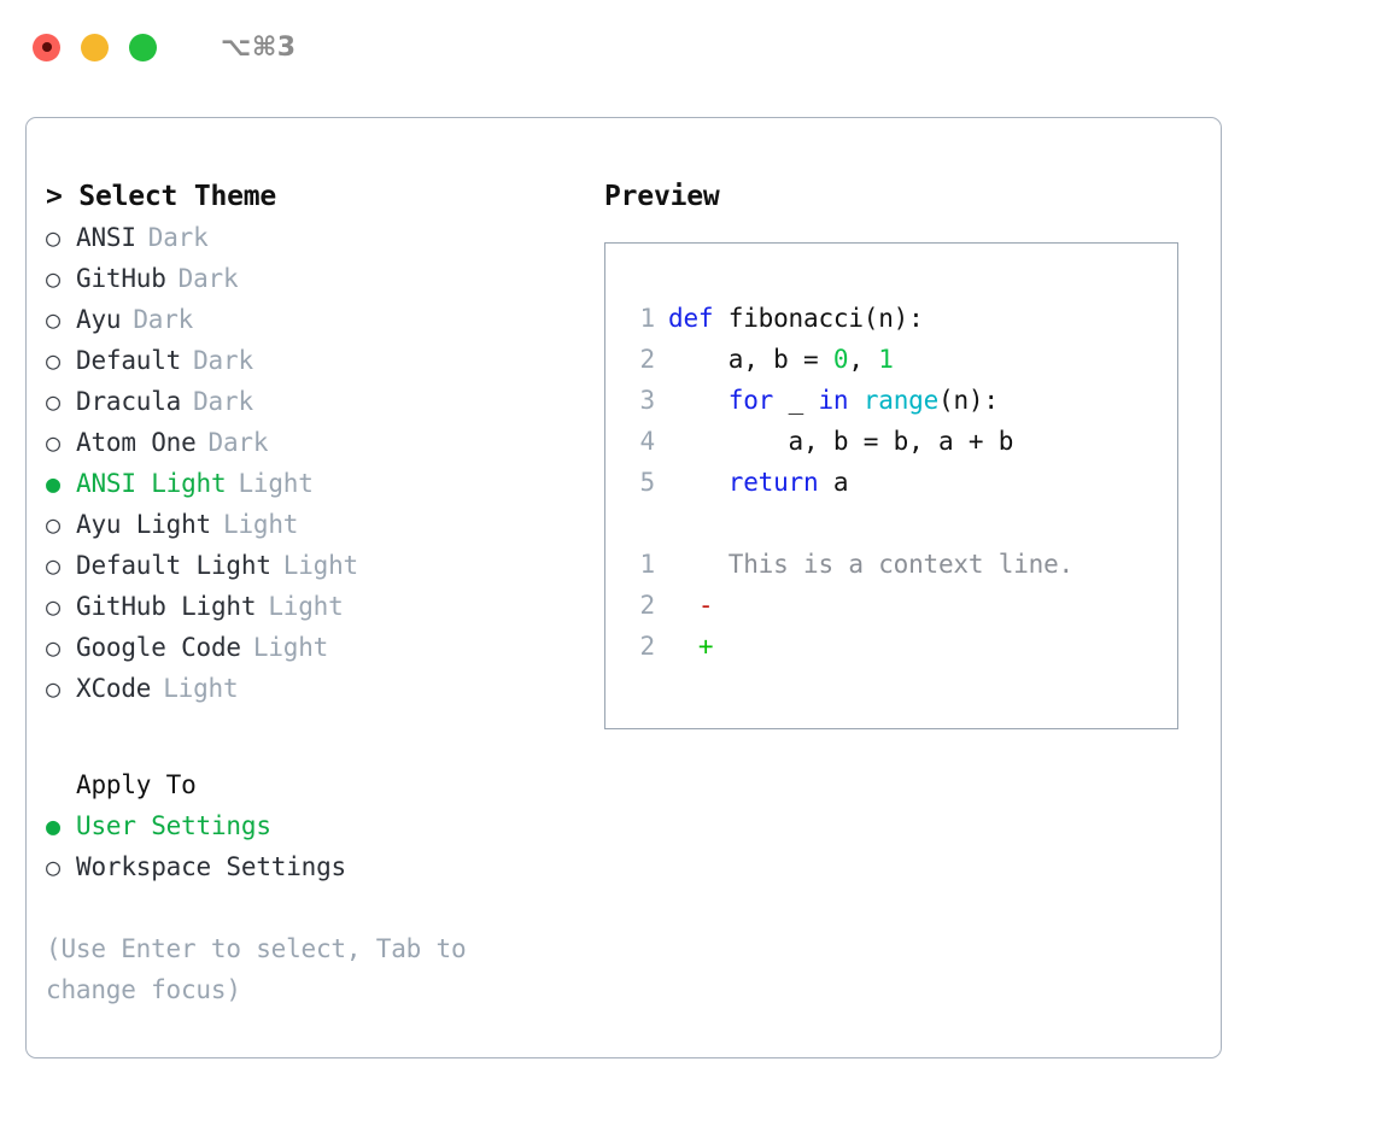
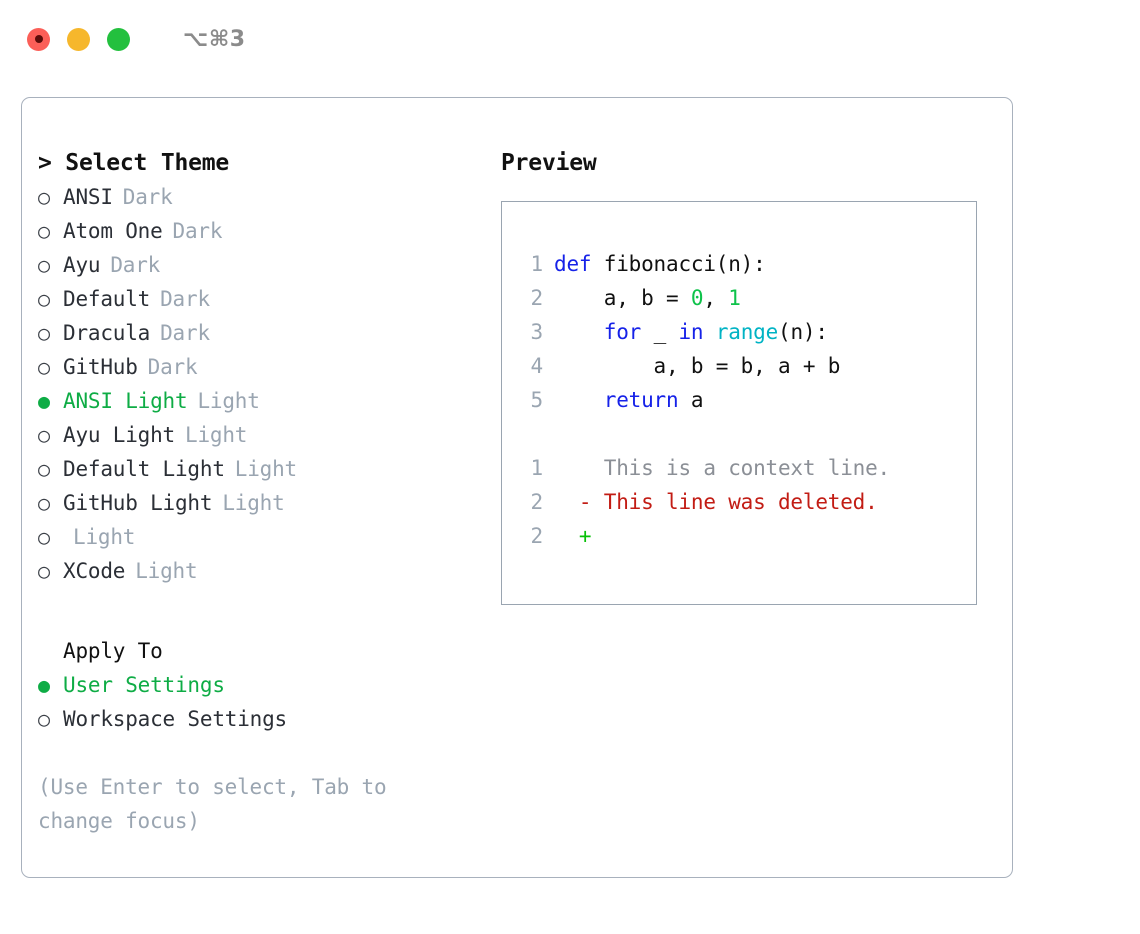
  ⌥⌘3
  > Select Theme
  ○
  ANSI
  Dark
  ○
- GitHub
+ Atom One
  Dark
  ○
  Ayu
  Dark
  ○
  Default
  Dark
  ○
  Dracula
  Dark
  ○
- Atom One
+ GitHub
  Dark
  ●
  ANSI Light
  Light
  ○
  Ayu Light
  Light
  ○
  Default Light
  Light
  ○
  GitHub Light
  Light
  ○
- Google Code
  Light
  ○
  XCode
  Light
  Apply To
  ●
  User Settings
  ○
  Workspace Settings
  (Use Enter to select, Tab to change focus)
  Preview
  1
  def fibonacci(n):
  2
  a, b = 0, 1
  3
  for _ in range(n):
  4
  a, b = b, a + b
  5
  return a
  1
  This is a context line.
  2
  -
+ This line was deleted.
  2
  +
